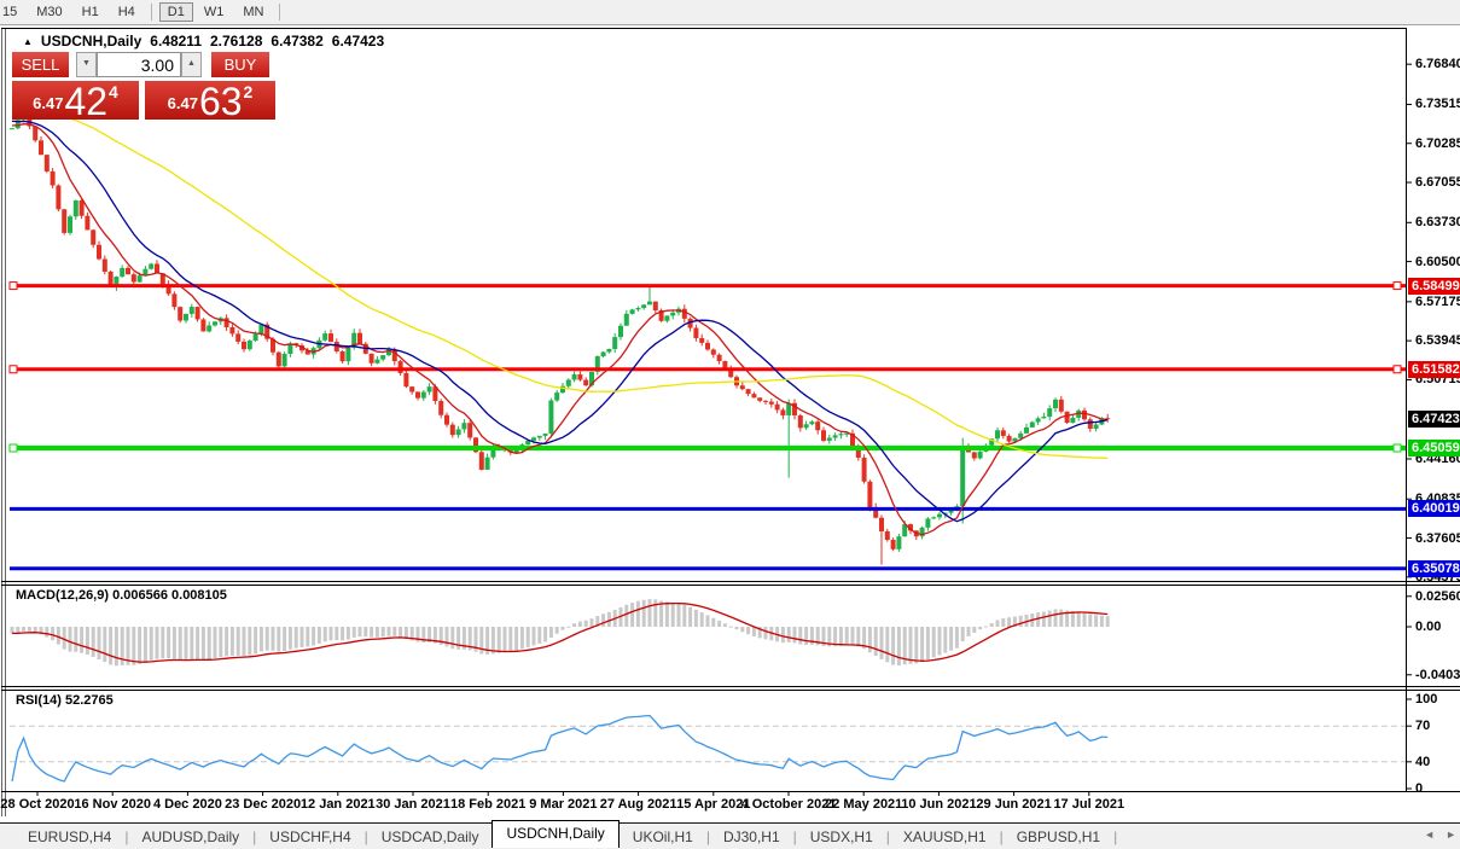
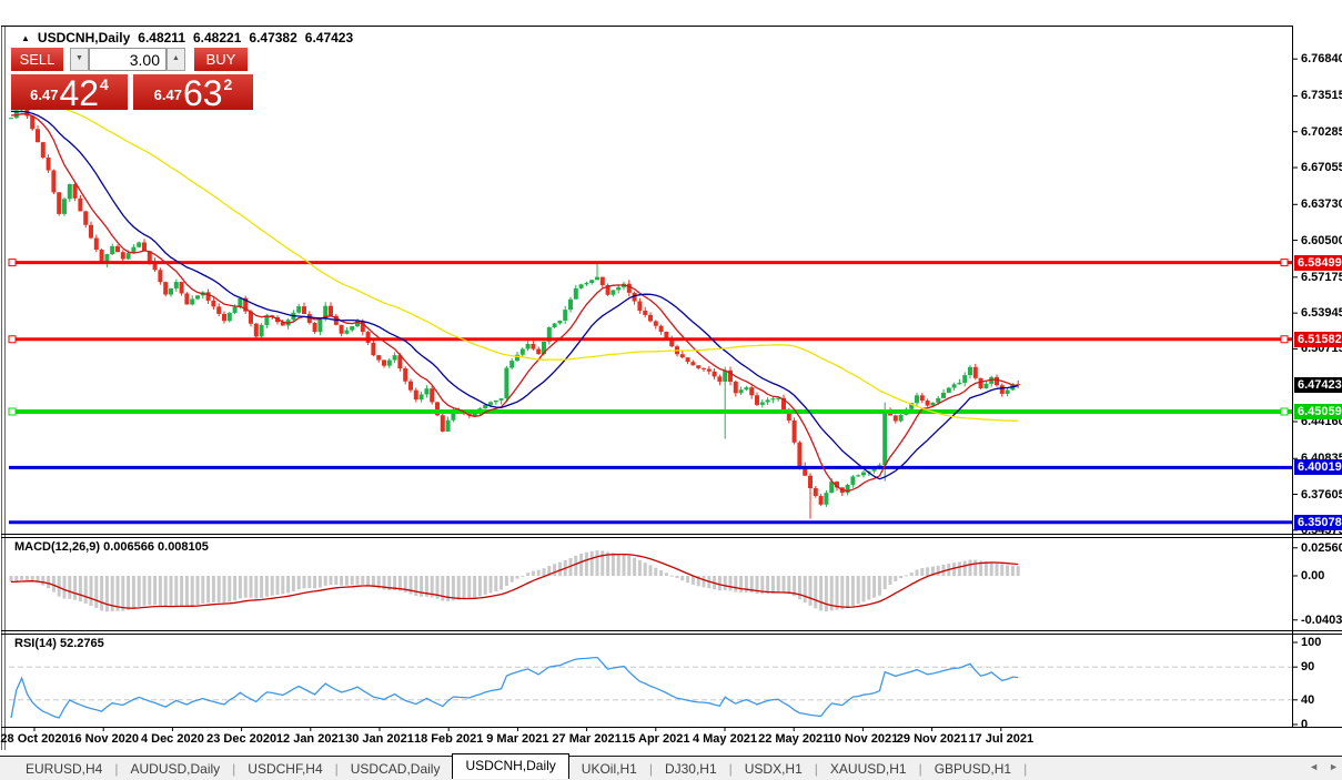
- 15
- M30
- H1
- H4
- D1
- W1
- MN
  6.7684
  6.7351
  6.7028
  6.6705
  6.6373
  6.6050
  6.5717
  6.5394
  6.5071
  6.4416
  6.4083
  6.3760
  6.3437
  6.58499
  6.51582
  6.47423
  6.45059
  6.40019
  6.35078
  0.0256
  0.00
  -0.0403
  100
- 70
+ 90
  40
  0
  28 Oct 2020
  16 Nov 2020
  4 Dec 2020
  23 Dec 2020
  12 Jan 2021
  30 Jan 2021
  18 Feb 2021
  9 Mar 2021
- 27 Aug 2021
+ 27 Mar 2021
  15 Apr 2021
- 4 October 2021
+ 4 May 2021
  22 May 2021
- 10 Jun 2021
+ 10 Nov 2021
- 29 Jun 2021
+ 29 Nov 2021
  17 Jul 2021
  ▲
  USDCNH,Daily
  6.48211
- 2.76128
+ 6.48221
  6.47382
  6.47423
  SELL
  3.00
  BUY
  6.47
  42
  4
  6.47
  63
  2
  MACD(12,26,9) 0.006566 0.008105
  RSI(14) 52.2765
  EURUSD,H4
  |
  AUDUSD,Daily
  |
  USDCHF,H4
  |
  USDCAD,Daily
  USDCNH,Daily
  UKOil,H1
  |
  DJ30,H1
  |
  USDX,H1
  |
  XAUUSD,H1
  |
  GBPUSD,H1
  |
  ◄
  ►
